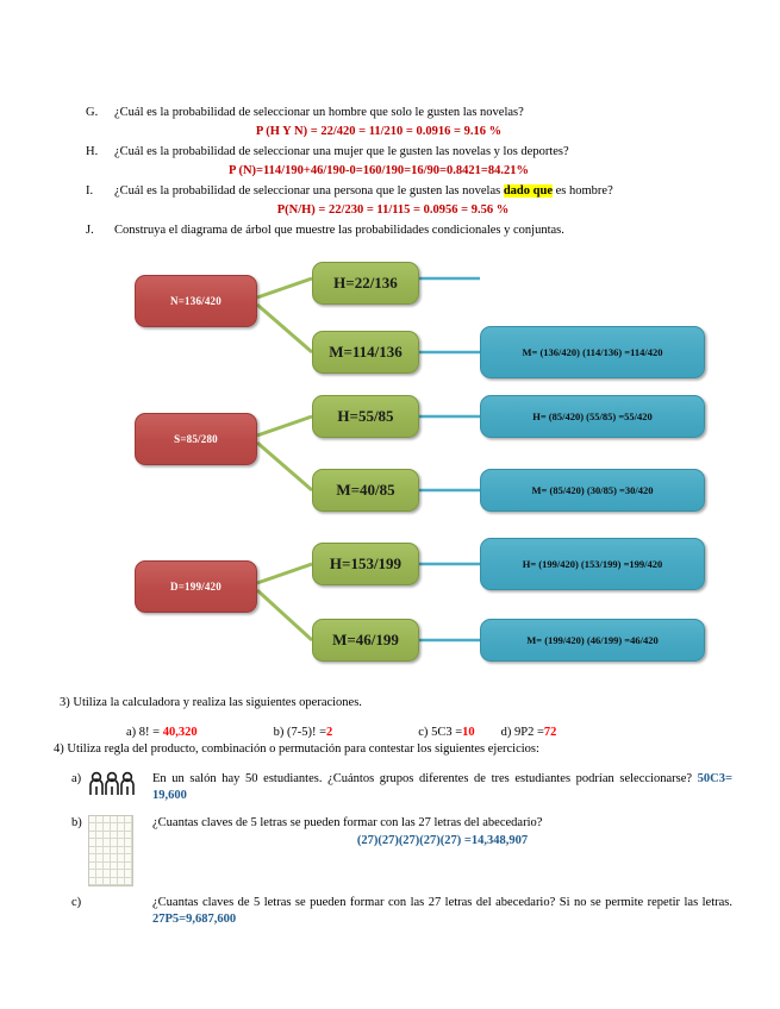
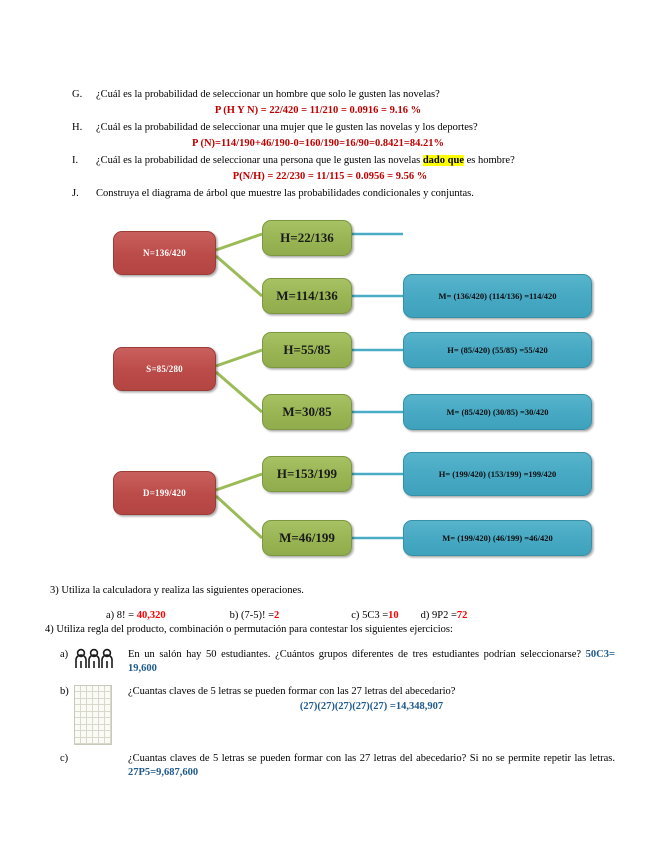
  G.
  ¿Cuál es la probabilidad de seleccionar un hombre que solo le gusten las novelas?
  P (H Y N) = 22/420 = 11/210 = 0.0916 = 9.16 %
  H.
  ¿Cuál es la probabilidad de seleccionar una mujer que le gusten las novelas y los deportes?
  P (N)=114/190+46/190-0=160/190=16/90=0.8421=84.21%
  I.
  ¿Cuál es la probabilidad de seleccionar una persona que le gusten las novelas dado que es hombre?
  P(N/H) = 22/230 = 11/115 = 0.0956 = 9.56 %
  J.
  Construya el diagrama de árbol que muestre las probabilidades condicionales y conjuntas.
  N=136/420
  H=22/136
  M=114/136
  M= (136/420) (114/136) =114/420
  S=85/280
  H=55/85
  H= (85/420) (55/85) =55/420
- M=40/85
+ M=30/85
  M= (85/420) (30/85) =30/420
  D=199/420
  H=153/199
  H= (199/420) (153/199) =199/420
  M=46/199
  M= (199/420) (46/199) =46/420
  3) Utiliza la calculadora y realiza las siguientes operaciones.
  a) 8! = 40,320 b) (7-5)! =2 c) 5C3 =10 d) 9P2 =72
  4) Utiliza regla del producto, combinación o permutación para contestar los siguientes ejercicios:
  a)
  En un salón hay 50 estudiantes. ¿Cuántos grupos diferentes de tres estudiantes podrían seleccionarse? 50C3= 19,600
  b)
  ¿Cuantas claves de 5 letras se pueden formar con las 27 letras del abecedario?
  (27)(27)(27)(27)(27) =14,348,907
  c)
  ¿Cuantas claves de 5 letras se pueden formar con las 27 letras del abecedario? Si no se permite repetir las letras. 27P5=9,687,600
